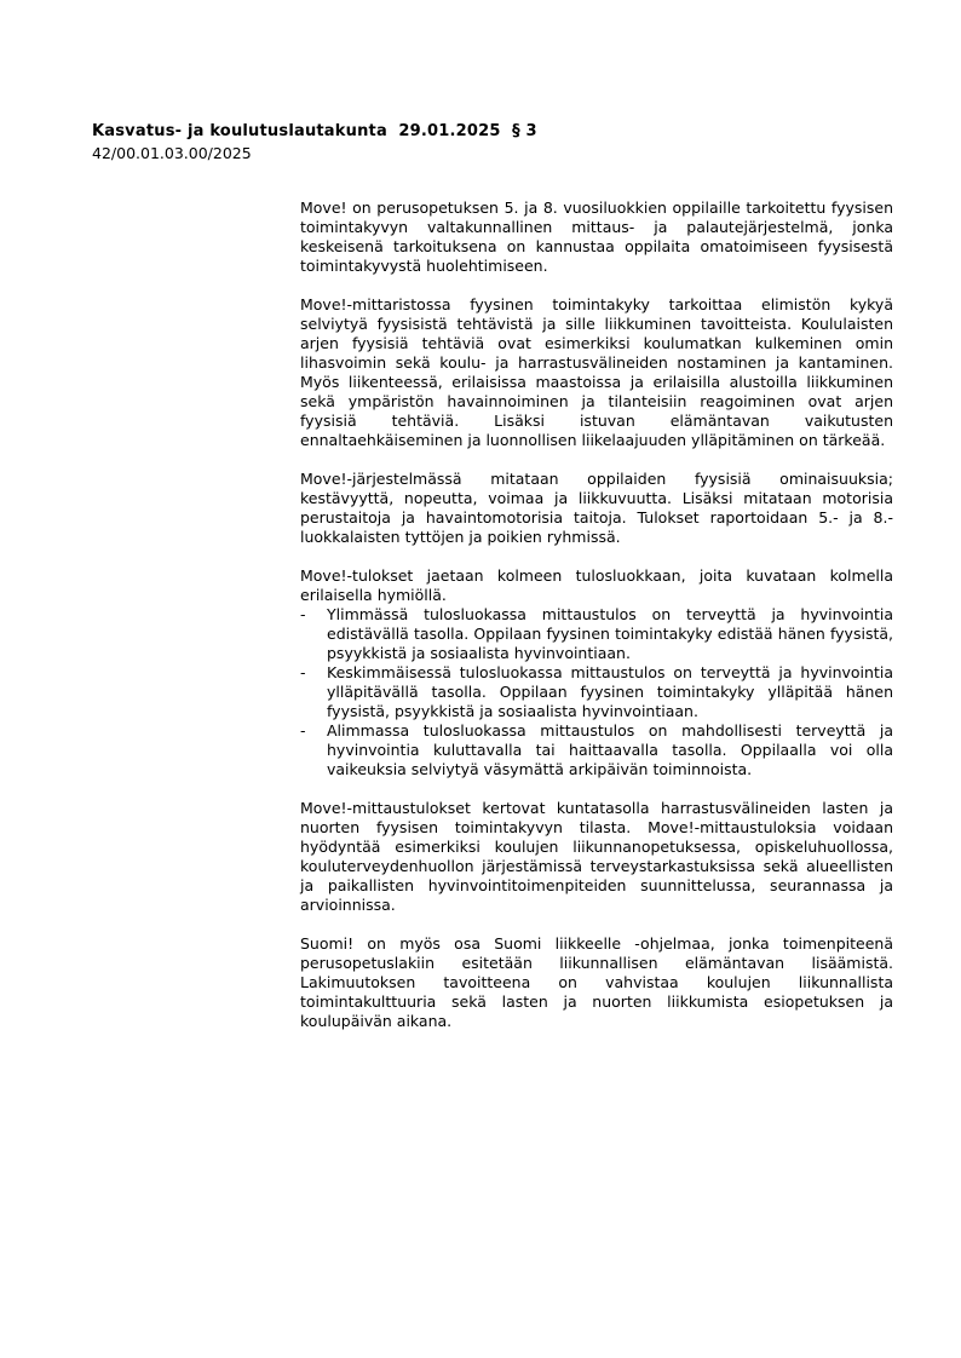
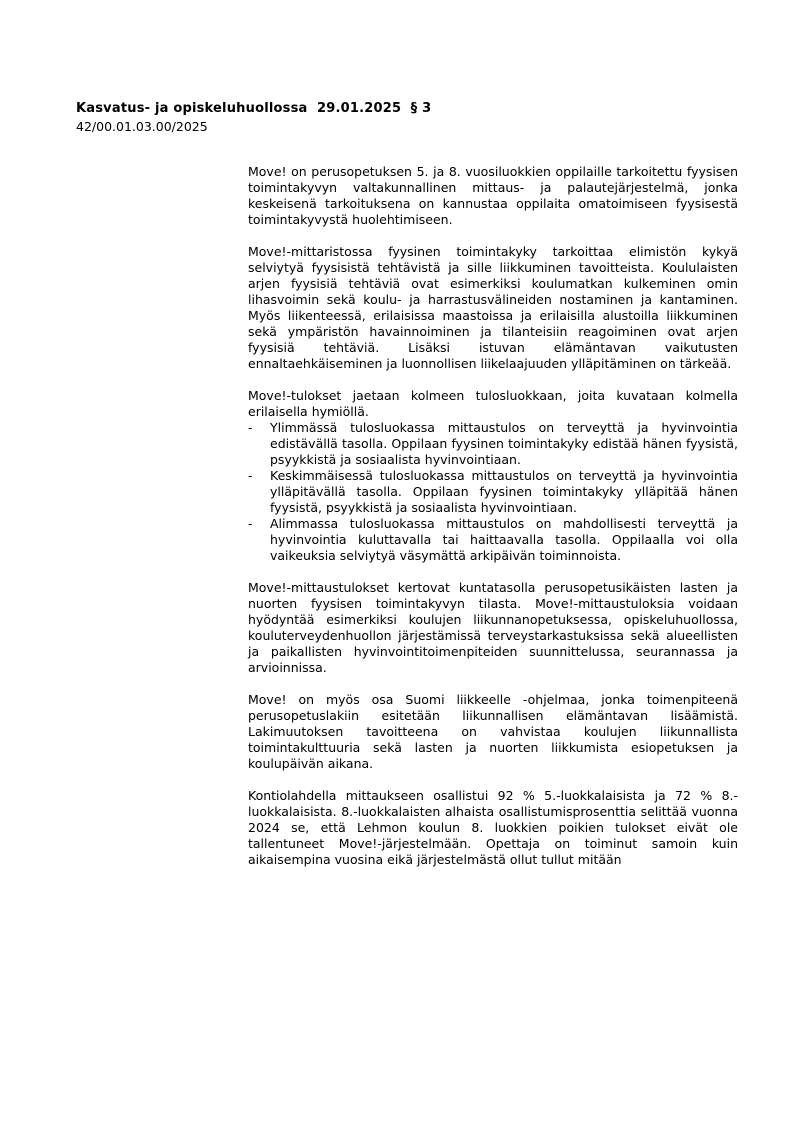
- Kasvatus- ja koulutuslautakunta 29.01.2025 § 3
+ Kasvatus- ja opiskeluhuollossa 29.01.2025 § 3
  42/00.01.03.00/2025
  Move! on perusopetuksen 5. ja 8. vuosiluokkien oppilaille tarkoitettu fyysisen toimintakyvyn valtakunnallinen mittaus- ja palautejärjestelmä, jonka keskeisenä tarkoituksena on kannustaa oppilaita omatoimiseen fyysisestä toimintakyvystä huolehtimiseen.
  Move!-mittaristossa fyysinen toimintakyky tarkoittaa elimistön kykyä selviytyä fyysisistä tehtävistä ja sille liikkuminen tavoitteista. Koululaisten arjen fyysisiä tehtäviä ovat esimerkiksi koulumatkan kulkeminen omin lihasvoimin sekä koulu- ja harrastusvälineiden nostaminen ja kantaminen. Myös liikenteessä, erilaisissa maastoissa ja erilaisilla alustoilla liikkuminen sekä ympäristön havainnoiminen ja tilanteisiin reagoiminen ovat arjen fyysisiä tehtäviä. Lisäksi istuvan elämäntavan vaikutusten ennaltaehkäiseminen ja luonnollisen liikelaajuuden ylläpitäminen on tärkeää.
- Move!-järjestelmässä mitataan oppilaiden fyysisiä ominaisuuksia; kestävyyttä, nopeutta, voimaa ja liikkuvuutta. Lisäksi mitataan motorisia perustaitoja ja havaintomotorisia taitoja. Tulokset raportoidaan 5.- ja 8.-luokkalaisten tyttöjen ja poikien ryhmissä.
  Move!-tulokset jaetaan kolmeen tulosluokkaan, joita kuvataan kolmella erilaisella hymiöllä.
  -
  Ylimmässä tulosluokassa mittaustulos on terveyttä ja hyvinvointia edistävällä tasolla. Oppilaan fyysinen toimintakyky edistää hänen fyysistä, psyykkistä ja sosiaalista hyvinvointiaan.
  -
  Keskimmäisessä tulosluokassa mittaustulos on terveyttä ja hyvinvointia ylläpitävällä tasolla. Oppilaan fyysinen toimintakyky ylläpitää hänen fyysistä, psyykkistä ja sosiaalista hyvinvointiaan.
  -
  Alimmassa tulosluokassa mittaustulos on mahdollisesti terveyttä ja hyvinvointia kuluttavalla tai haittaavalla tasolla. Oppilaalla voi olla vaikeuksia selviytyä väsymättä arkipäivän toiminnoista.
- Move!-mittaustulokset kertovat kuntatasolla harrastusvälineiden lasten ja nuorten fyysisen toimintakyvyn tilasta. Move!-mittaustuloksia voidaan hyödyntää esimerkiksi koulujen liikunnanopetuksessa, opiskeluhuollossa, kouluterveydenhuollon järjestämissä terveystarkastuksissa sekä alueellisten ja paikallisten hyvinvointitoimenpiteiden suunnittelussa, seurannassa ja arvioinnissa.
+ Move!-mittaustulokset kertovat kuntatasolla perusopetusikäisten lasten ja nuorten fyysisen toimintakyvyn tilasta. Move!-mittaustuloksia voidaan hyödyntää esimerkiksi koulujen liikunnanopetuksessa, opiskeluhuollossa, kouluterveydenhuollon järjestämissä terveystarkastuksissa sekä alueellisten ja paikallisten hyvinvointitoimenpiteiden suunnittelussa, seurannassa ja arvioinnissa.
- Suomi! on myös osa Suomi liikkeelle -ohjelmaa, jonka toimenpiteenä perusopetuslakiin esitetään liikunnallisen elämäntavan lisäämistä. Lakimuutoksen tavoitteena on vahvistaa koulujen liikunnallista toimintakulttuuria sekä lasten ja nuorten liikkumista esiopetuksen ja koulupäivän aikana.
+ Move! on myös osa Suomi liikkeelle -ohjelmaa, jonka toimenpiteenä perusopetuslakiin esitetään liikunnallisen elämäntavan lisäämistä. Lakimuutoksen tavoitteena on vahvistaa koulujen liikunnallista toimintakulttuuria sekä lasten ja nuorten liikkumista esiopetuksen ja koulupäivän aikana.
+ Kontiolahdella mittaukseen osallistui 92 % 5.-luokkalaisista ja 72 % 8.-luokkalaisista. 8.-luokkalaisten alhaista osallistumisprosenttia selittää vuonna 2024 se, että Lehmon koulun 8. luokkien poikien tulokset eivät ole tallentuneet Move!-järjestelmään. Opettaja on toiminut samoin kuin aikaisempina vuosina eikä järjestelmästä ollut tullut mitään
